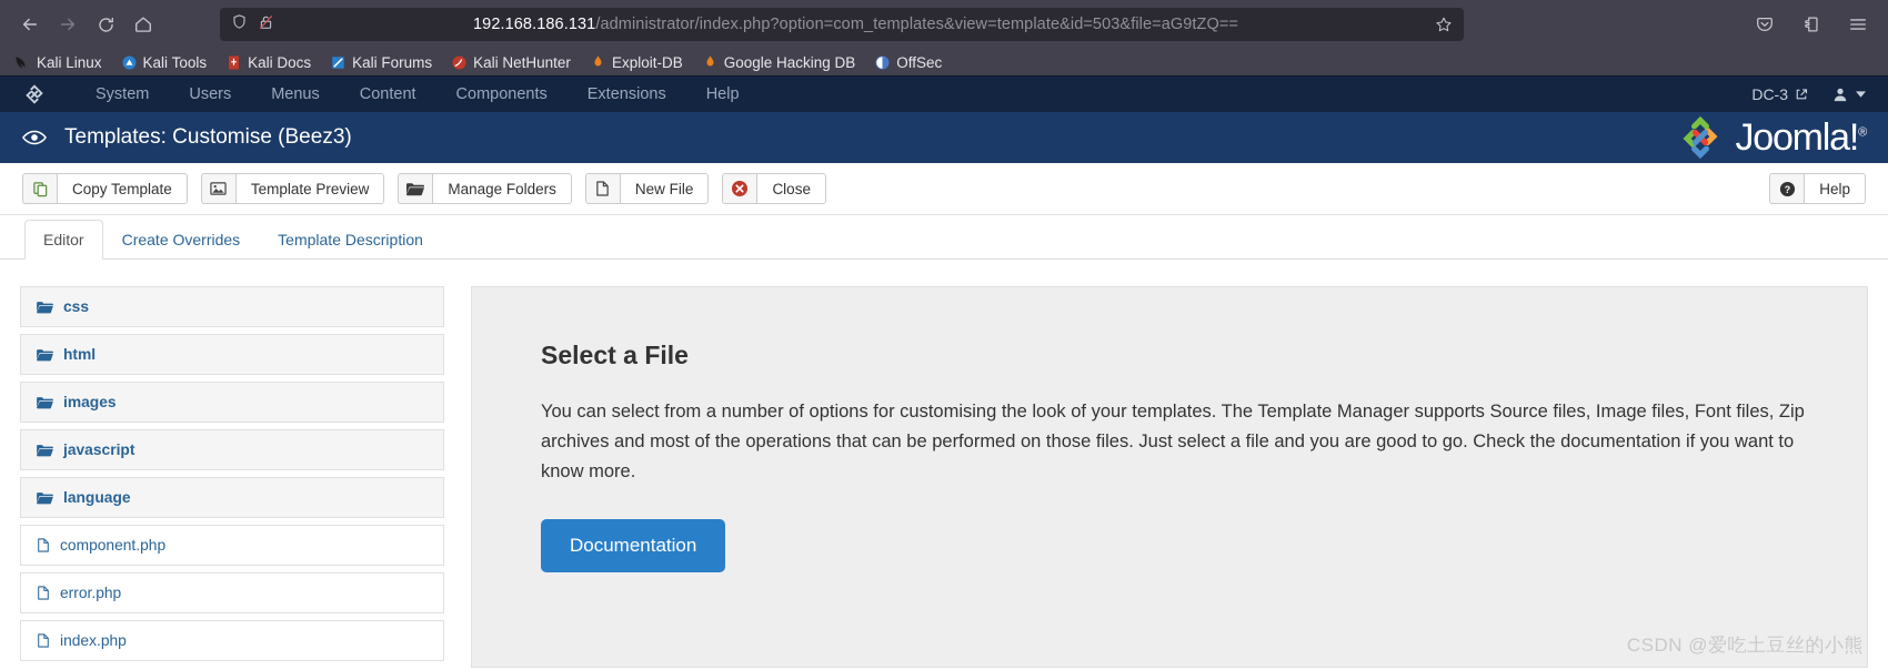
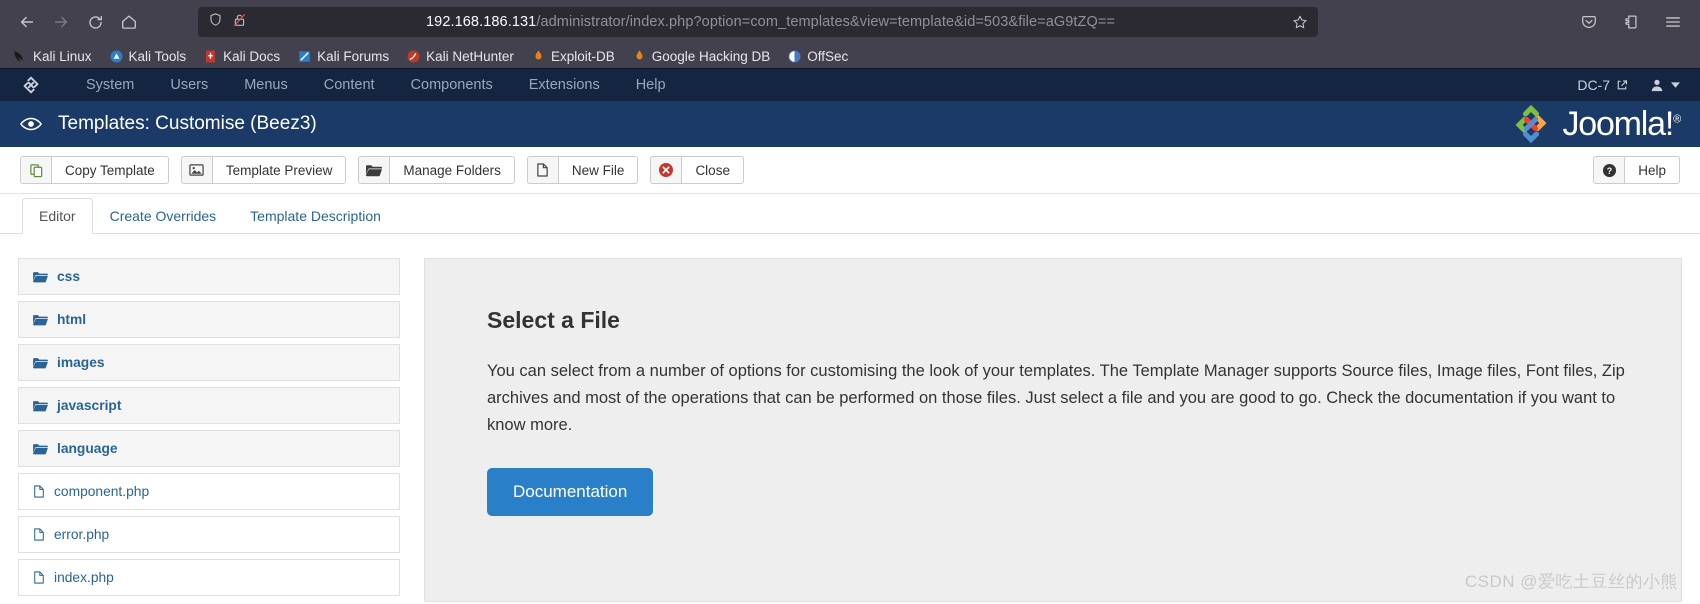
  192.168.186.131/administrator/index.php?option=com_templates&view=template&id=503&file=aG9tZQ==
  Kali Linux
  Kali Tools
  Kali Docs
  Kali Forums
  Kali NetHunter
  Exploit-DB
  Google Hacking DB
  OffSec
  System
  Users
  Menus
  Content
  Components
  Extensions
  Help
- DC-3
+ DC-7
  Templates: Customise (Beez3)
  Joomla!®
  Copy Template
  Template Preview
  Manage Folders
  New File
  Close
  ?
  Help
  Editor
  Create Overrides
  Template Description
  css
  html
  images
  javascript
  language
  component.php
  error.php
  index.php
  Select a File
  You can select from a number of options for customising the look of your templates. The Template Manager supports Source files, Image files, Font files, Zip archives and most of the operations that can be performed on those files. Just select a file and you are good to go. Check the documentation if you want to know more.
  Documentation
  CSDN @爱吃土豆丝的小熊
